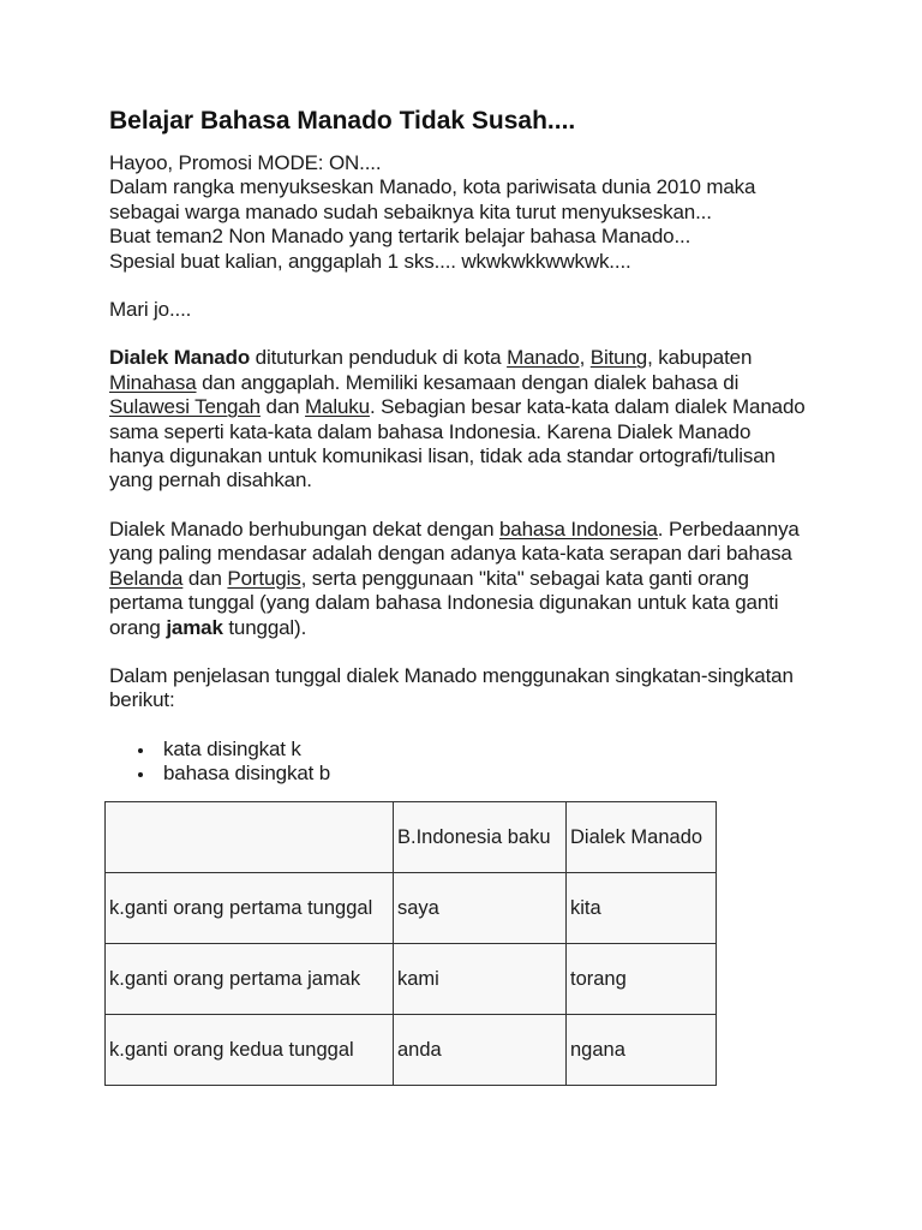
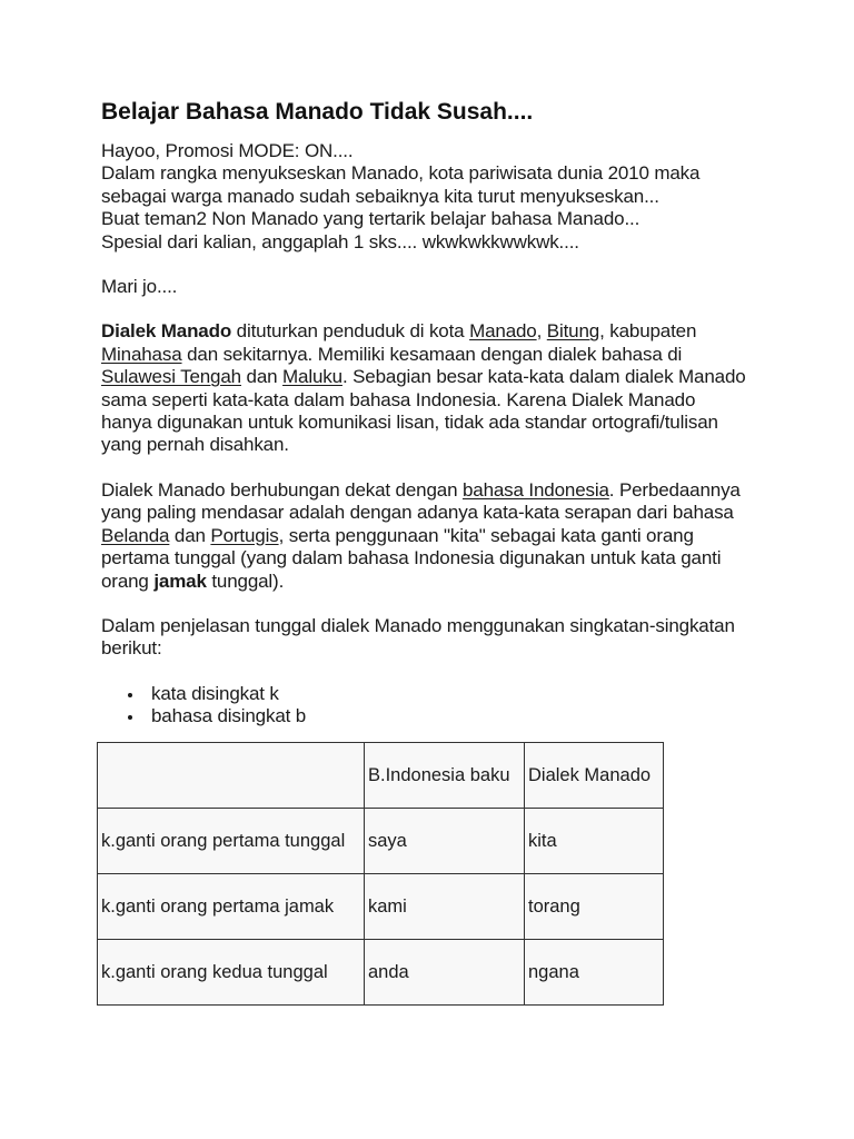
  Belajar Bahasa Manado Tidak Susah....
  Hayoo, Promosi MODE: ON....
  Dalam rangka menyukseskan Manado, kota pariwisata dunia 2010 maka sebagai warga manado sudah sebaiknya kita turut menyukseskan...
  Buat teman2 Non Manado yang tertarik belajar bahasa Manado...
- Spesial buat kalian, anggaplah 1 sks.... wkwkwkkwwkwk....
+ Spesial dari kalian, anggaplah 1 sks.... wkwkwkkwwkwk....
  Mari jo....
- Dialek Manado dituturkan penduduk di kota Manado, Bitung, kabupaten Minahasa dan anggaplah. Memiliki kesamaan dengan dialek bahasa di Sulawesi Tengah dan Maluku. Sebagian besar kata-kata dalam dialek Manado sama seperti kata-kata dalam bahasa Indonesia. Karena Dialek Manado hanya digunakan untuk komunikasi lisan, tidak ada standar ortografi/tulisan yang pernah disahkan.
+ Dialek Manado dituturkan penduduk di kota Manado, Bitung, kabupaten Minahasa dan sekitarnya. Memiliki kesamaan dengan dialek bahasa di Sulawesi Tengah dan Maluku. Sebagian besar kata-kata dalam dialek Manado sama seperti kata-kata dalam bahasa Indonesia. Karena Dialek Manado hanya digunakan untuk komunikasi lisan, tidak ada standar ortografi/tulisan yang pernah disahkan.
  Dialek Manado berhubungan dekat dengan bahasa Indonesia. Perbedaannya yang paling mendasar adalah dengan adanya kata-kata serapan dari bahasa Belanda dan Portugis, serta penggunaan "kita" sebagai kata ganti orang pertama tunggal (yang dalam bahasa Indonesia digunakan untuk kata ganti orang jamak tunggal).
  Dalam penjelasan tunggal dialek Manado menggunakan singkatan-singkatan berikut:
  kata disingkat k
  bahasa disingkat b
  	B.Indonesia baku	Dialek Manado
  k.ganti orang pertama tunggal	saya	kita
  k.ganti orang pertama jamak	kami	torang
  k.ganti orang kedua tunggal	anda	ngana
